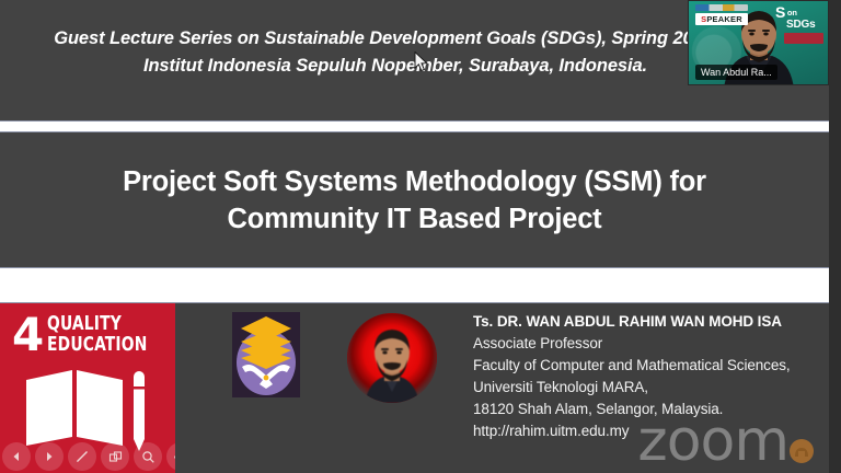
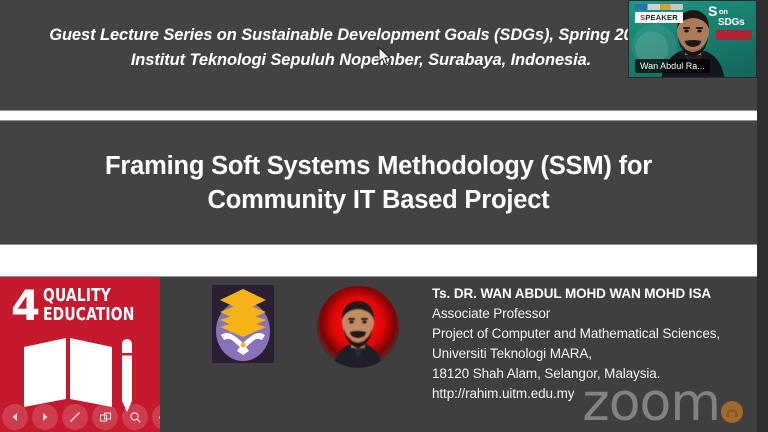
  Guest Lecture Series on Sustainable Development Goals (SDGs), Spring 2
- Institut Indonesia Sepuluh Nopember, Surabaya, Indonesia.
+ Institut Teknologi Sepuluh Nopember, Surabaya, Indonesia.
- Project Soft Systems Methodology (SSM) for
+ Framing Soft Systems Methodology (SSM) for
  Community IT Based Project
  4
  QUALITY
  EDUCATION
- Ts. DR. WAN ABDUL RAHIM WAN MOHD ISA
+ Ts. DR. WAN ABDUL MOHD WAN MOHD ISA
  Associate Professor
- Faculty of Computer and Mathematical Sciences,
+ Project of Computer and Mathematical Sciences,
  Universiti Teknologi MARA,
  18120 Shah Alam, Selangor, Malaysia.
  http://rahim.uitm.edu.my
  zoom
  S
  PEAKER
  S
  on
  SDGs
  Wan Abdul Ra...
